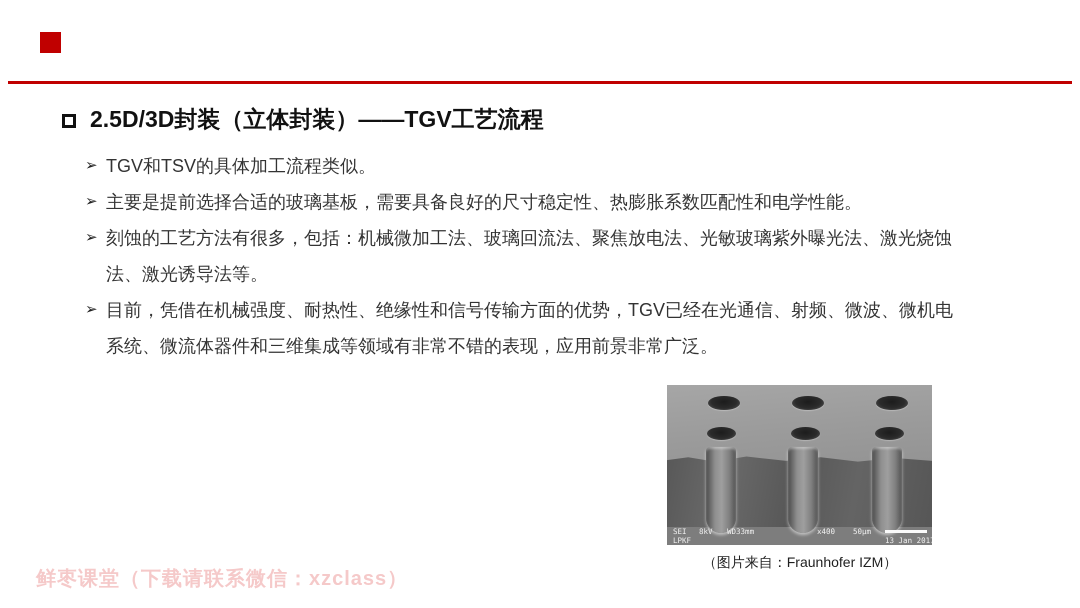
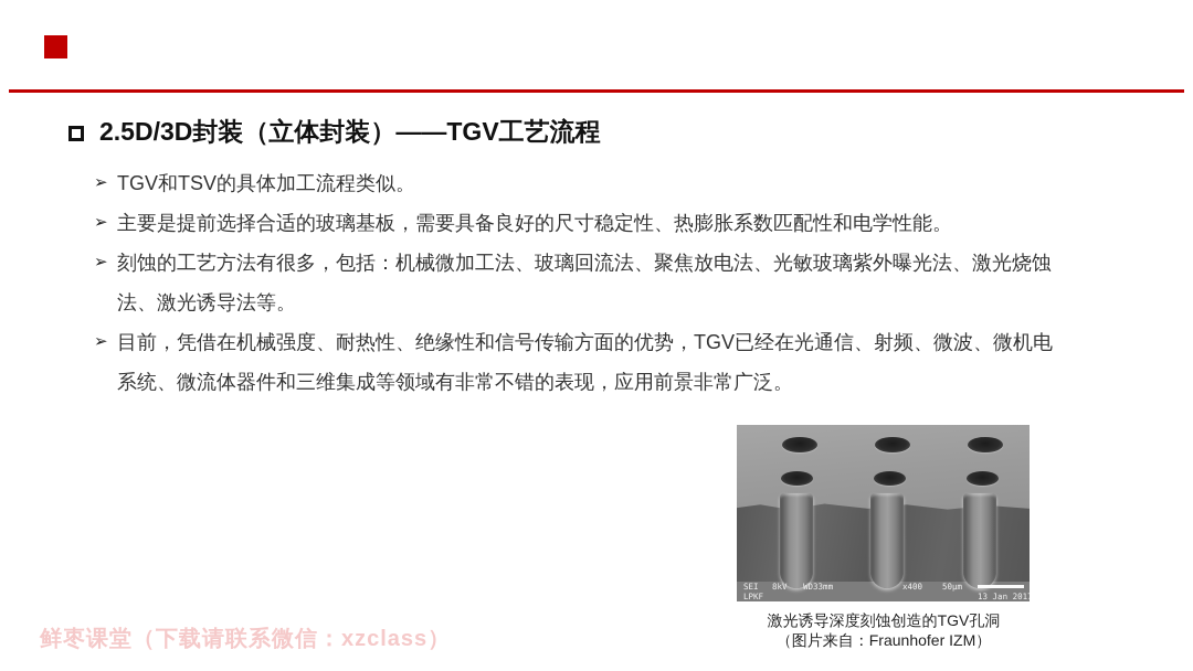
  2.5D/3D封装（立体封装）——TGV工艺流程
  ➢
  TGV和TSV的具体加工流程类似。
  ➢
  主要是提前选择合适的玻璃基板，需要具备良好的尺寸稳定性、热膨胀系数匹配性和电学性能。
  ➢
  刻蚀的工艺方法有很多，包括：机械微加工法、玻璃回流法、聚焦放电法、光敏玻璃紫外曝光法、激光烧蚀法、激光诱导法等。
  ➢
  目前，凭借在机械强度、耐热性、绝缘性和信号传输方面的优势，TGV已经在光通信、射频、微波、微机电系统、微流体器件和三维集成等领域有非常不错的表现，应用前景非常广泛。
  SEI
  8kV
  WD33mm
  x400
  50µm
  LPKF
  13 Jan 201
+ 激光诱导深度刻蚀创造的TGV孔洞
  （图片来自：Fraunhofer IZM）
  鲜枣课堂（下载请联系微信：xzclass）
